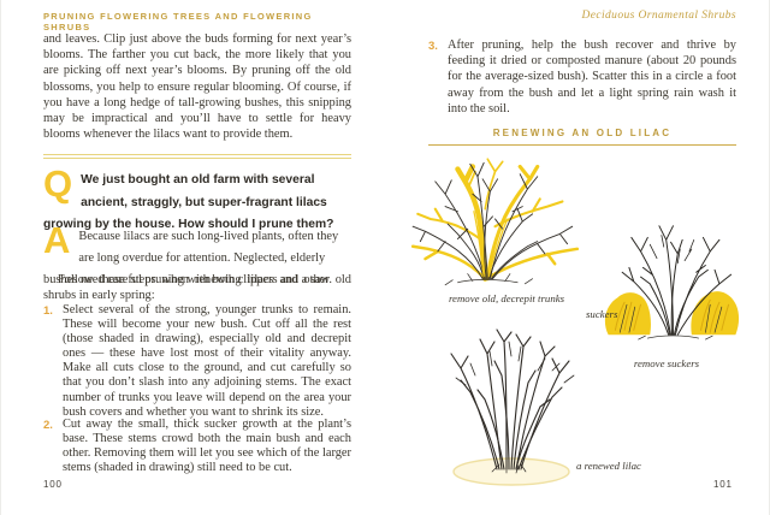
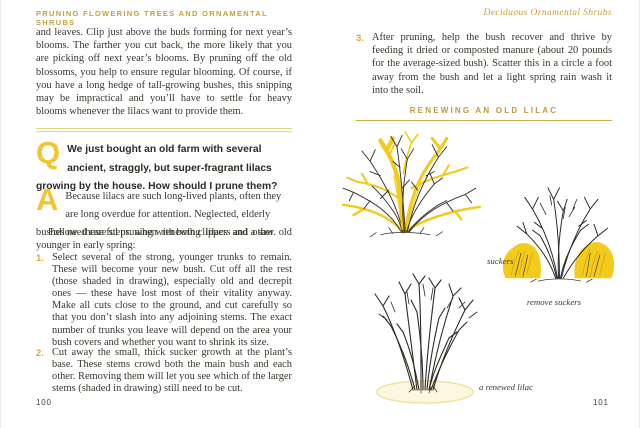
- PRUNING FLOWERING TREES AND FLOWERING SHRUBS
+ PRUNING FLOWERING TREES AND ORNAMENTAL SHRUBS
  and leaves. Clip just above the buds forming for next year’s blooms. The farther you cut back, the more likely that you are picking off next year’s blooms. By pruning off the old blossoms, you help to ensure regular blooming. Of course, if you have a long hedge of tall-growing bushes, this snipping may be impractical and you’ll have to settle for heavy blooms whenever the lilacs want to provide them.
  Q
  We just bought an old farm with several ancient, straggly, but super-fragrant lilacs growing by the house. How should I prune them?
  A
  Because lilacs are such long-lived plants, often they are long overdue for attention. Neglected, elderly bushes need careful pruning with both clippers and a saw.
- Follow these steps when renewing lilacs and other old shrubs in early spring:
+ Follow these steps when renewing lilacs and other old younger in early spring:
  1.
  Select several of the strong, younger trunks to remain. These will become your new bush. Cut off all the rest (those shaded in drawing), especially old and decrepit ones — these have lost most of their vitality anyway. Make all cuts close to the ground, and cut carefully so that you don’t slash into any adjoining stems. The exact number of trunks you leave will depend on the area your bush covers and whether you want to shrink its size.
  2.
  Cut away the small, thick sucker growth at the plant’s base. These stems crowd both the main bush and each other. Removing them will let you see which of the larger stems (shaded in drawing) still need to be cut.
  100
  Deciduous Ornamental Shrubs
  3.
  After pruning, help the bush recover and thrive by feeding it dried or composted manure (about 20 pounds for the average-sized bush). Scatter this in a circle a foot away from the bush and let a light spring rain wash it into the soil.
  RENEWING AN OLD LILAC
- remove old, decrepit trunks
  suckers
  remove suckers
  a renewed lilac
  101
